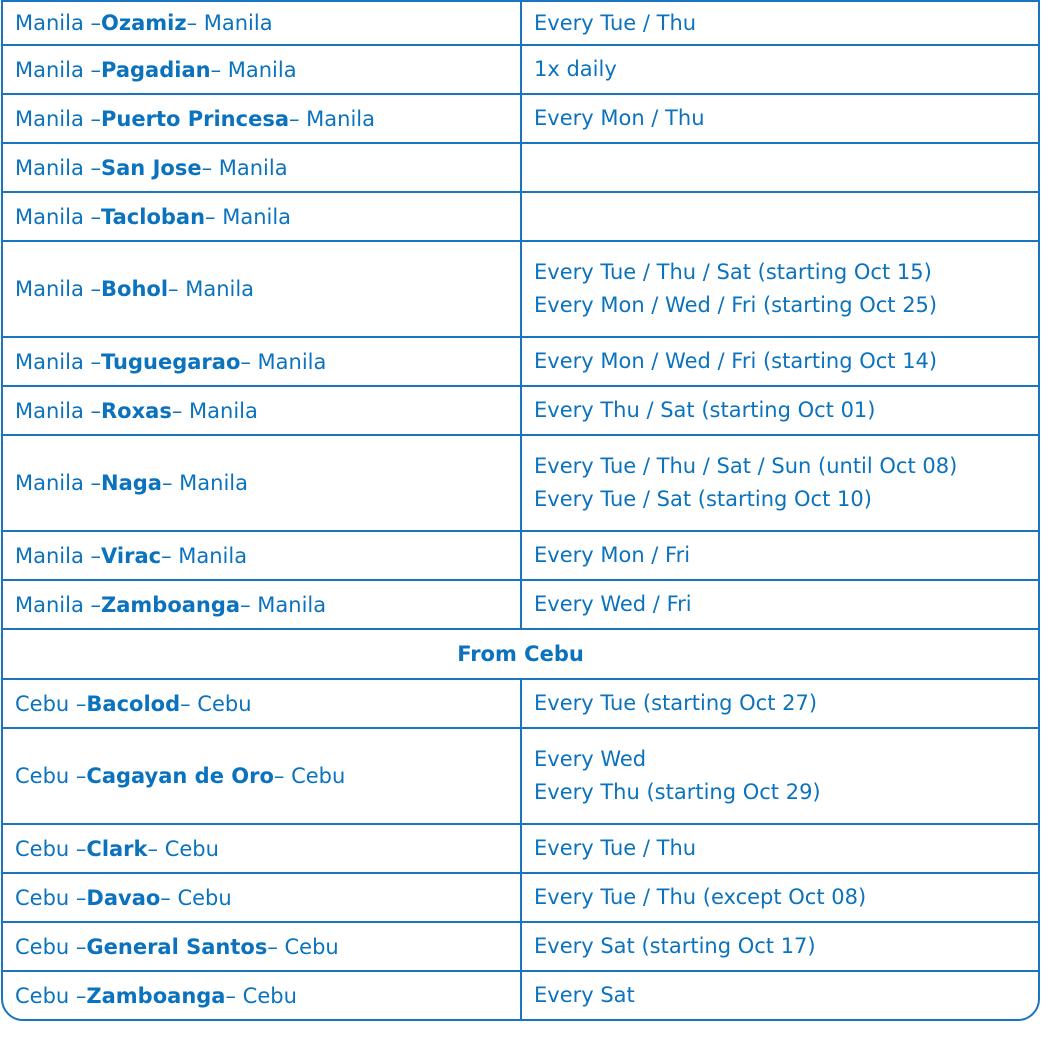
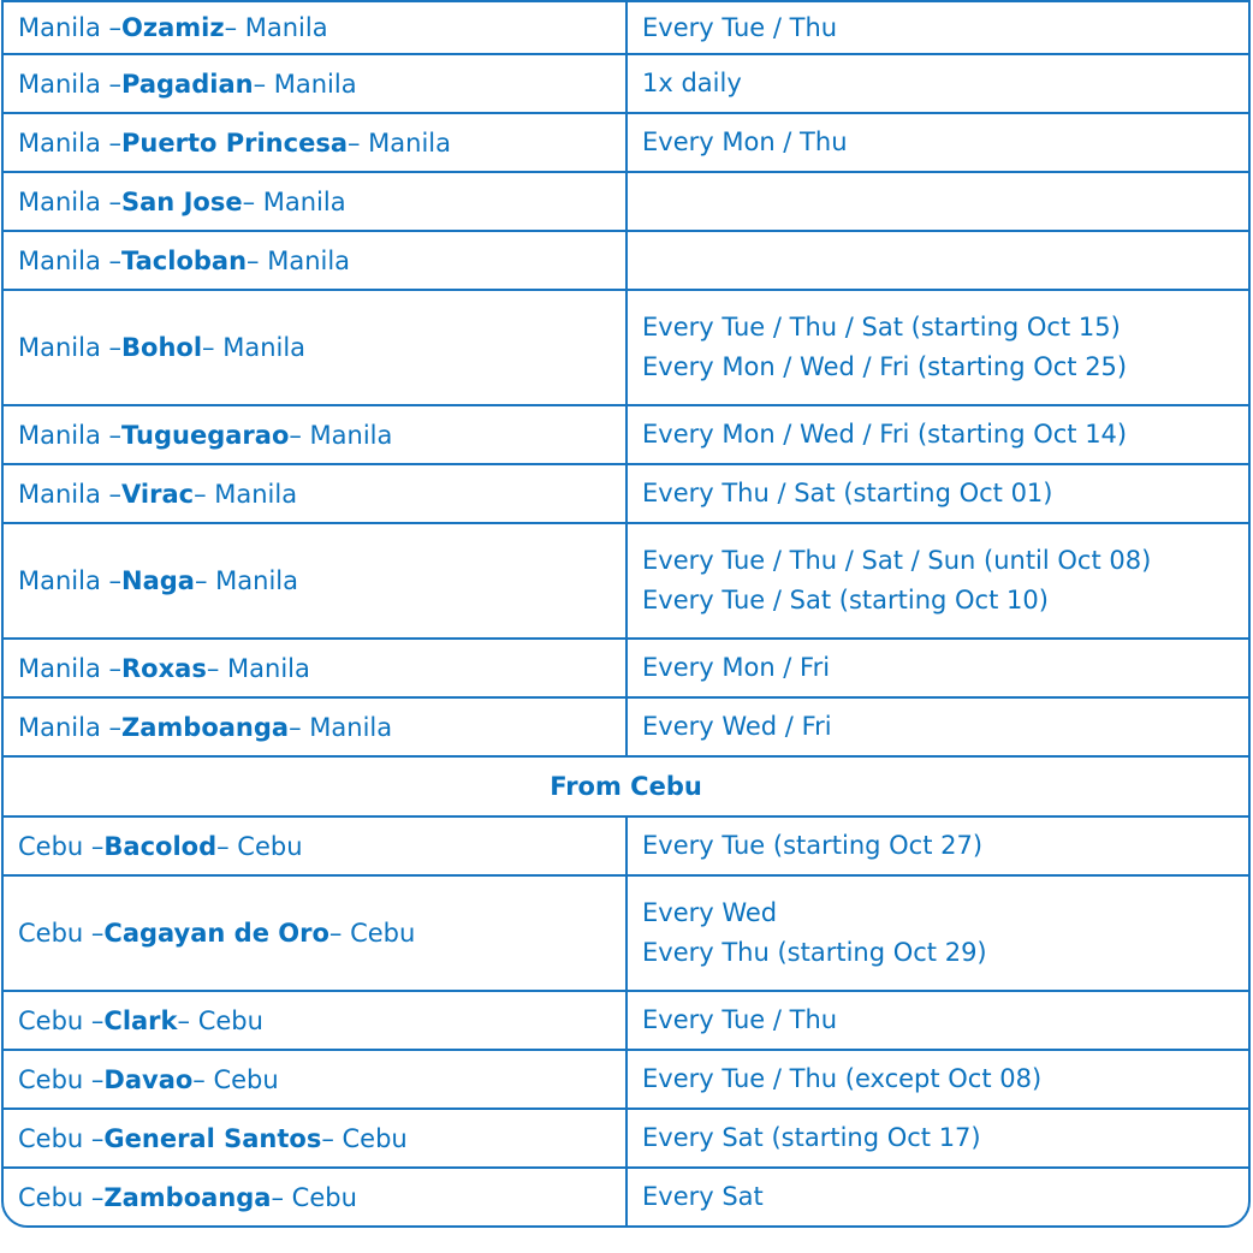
  Manila –
  Ozamiz
  – Manila
  Every Tue / Thu
  Manila –
  Pagadian
  – Manila
  1x daily
  Manila –
  Puerto Princesa
  – Manila
  Every Mon / Thu
  Manila –
  San Jose
  – Manila
  Manila –
  Tacloban
  – Manila
  Manila –
  Bohol
  – Manila
  Every Tue / Thu / Sat (starting Oct 15)
  Every Mon / Wed / Fri (starting Oct 25)
  Manila –
  Tuguegarao
  – Manila
  Every Mon / Wed / Fri (starting Oct 14)
  Manila –
- Roxas
+ Virac
  – Manila
  Every Thu / Sat (starting Oct 01)
  Manila –
  Naga
  – Manila
  Every Tue / Thu / Sat / Sun (until Oct 08)
  Every Tue / Sat (starting Oct 10)
  Manila –
- Virac
+ Roxas
  – Manila
  Every Mon / Fri
  Manila –
  Zamboanga
  – Manila
  Every Wed / Fri
  From Cebu
  Cebu –
  Bacolod
  – Cebu
  Every Tue (starting Oct 27)
  Cebu –
  Cagayan de Oro
  – Cebu
  Every Wed
  Every Thu (starting Oct 29)
  Cebu –
  Clark
  – Cebu
  Every Tue / Thu
  Cebu –
  Davao
  – Cebu
  Every Tue / Thu (except Oct 08)
  Cebu –
  General Santos
  – Cebu
  Every Sat (starting Oct 17)
  Cebu –
  Zamboanga
  – Cebu
  Every Sat
